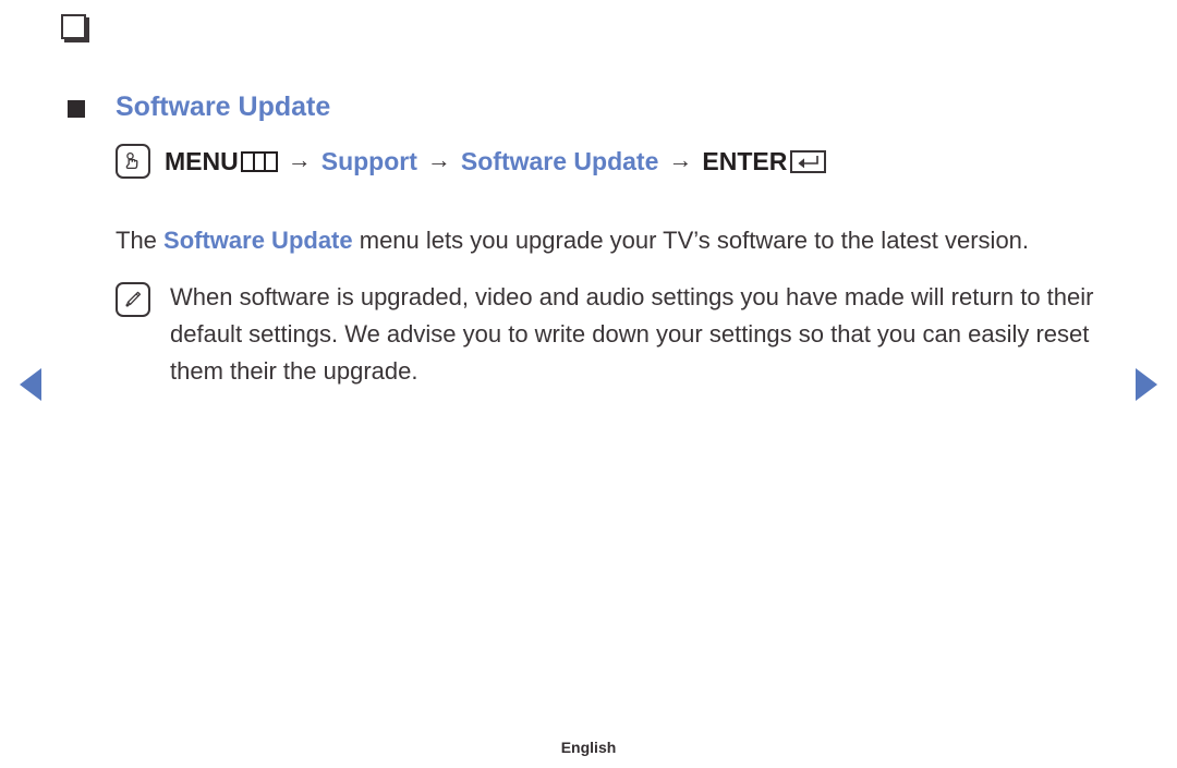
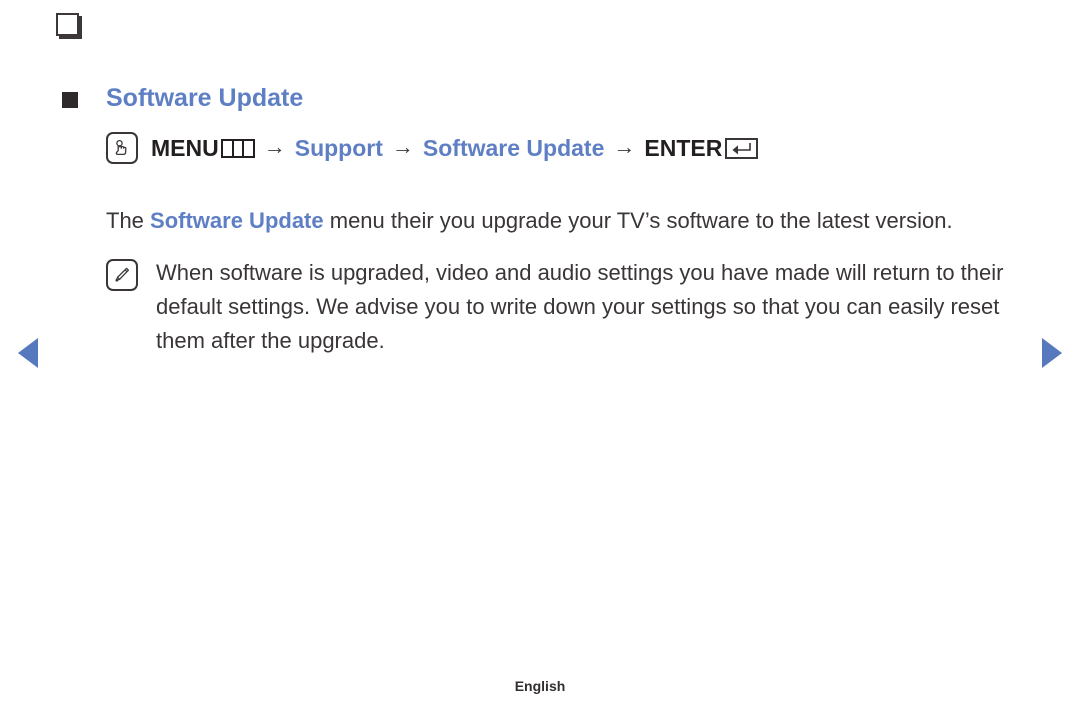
  Software Update
  MENU
  →
  Support
  →
  Software Update
  →
  ENTER
- The Software Update menu lets you upgrade your TV’s software to the latest version.
+ The Software Update menu their you upgrade your TV’s software to the latest version.
- When software is upgraded, video and audio settings you have made will return to their default settings. We advise you to write down your settings so that you can easily reset them their the upgrade.
+ When software is upgraded, video and audio settings you have made will return to their default settings. We advise you to write down your settings so that you can easily reset them after the upgrade.
  English
